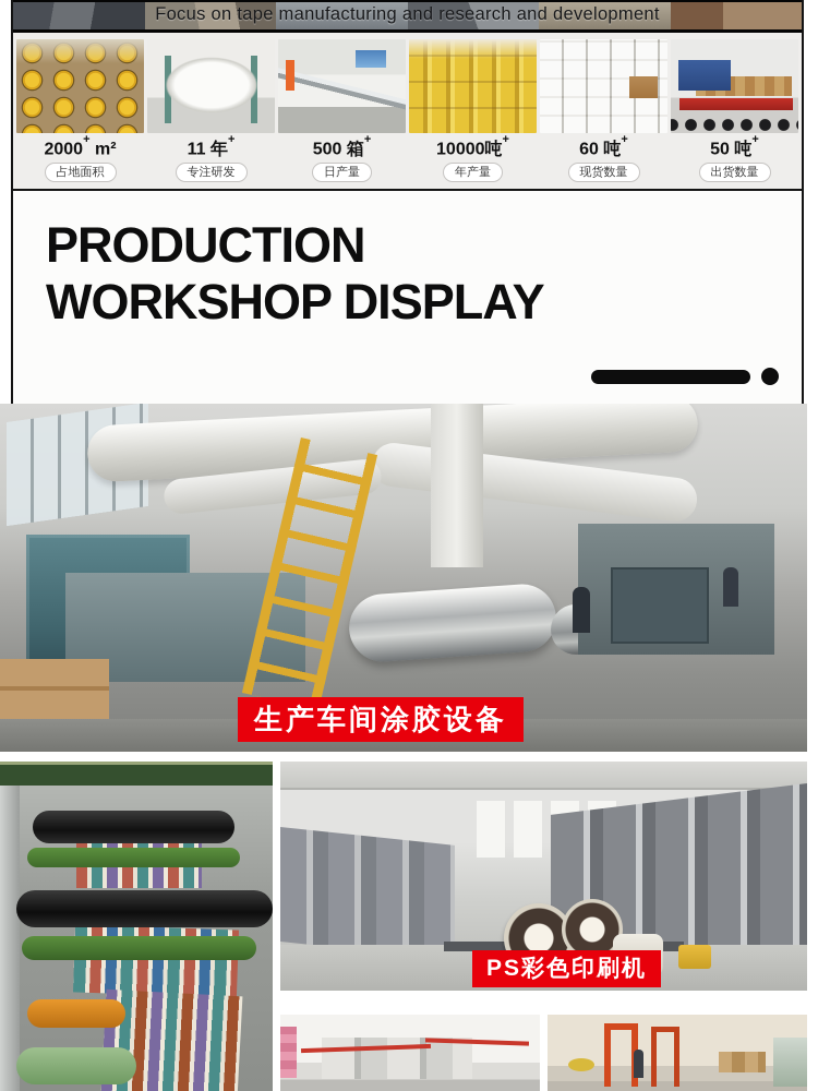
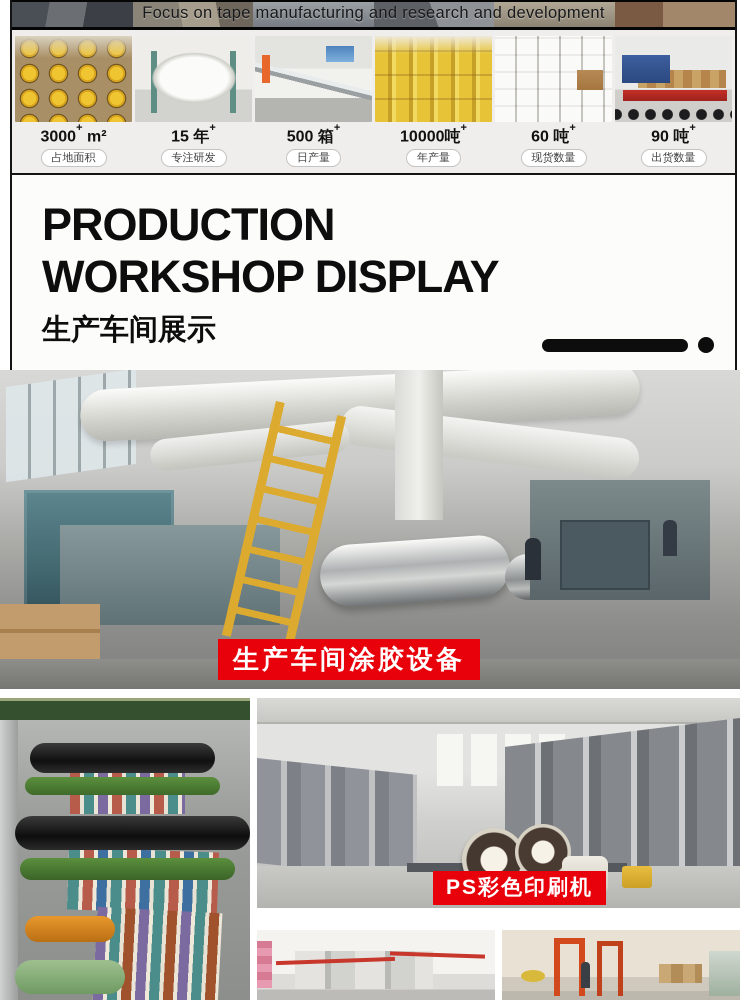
  Focus on tape manufacturing and research and development
- 2000+ m²
+ 3000+ m²
  占地面积
- 11 年+
+ 15 年+
  专注研发
  500 箱+
  日产量
  10000吨+
  年产量
  60 吨+
  现货数量
- 50 吨+
+ 90 吨+
  出货数量
  PRODUCTION
  WORKSHOP DISPLAY
+ 生产车间展示
  生产车间涂胶设备
  PS彩色印刷机
